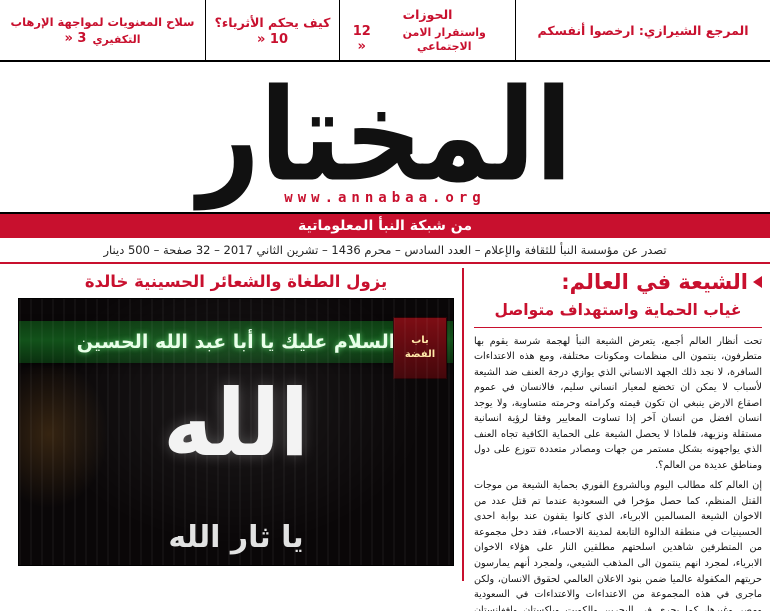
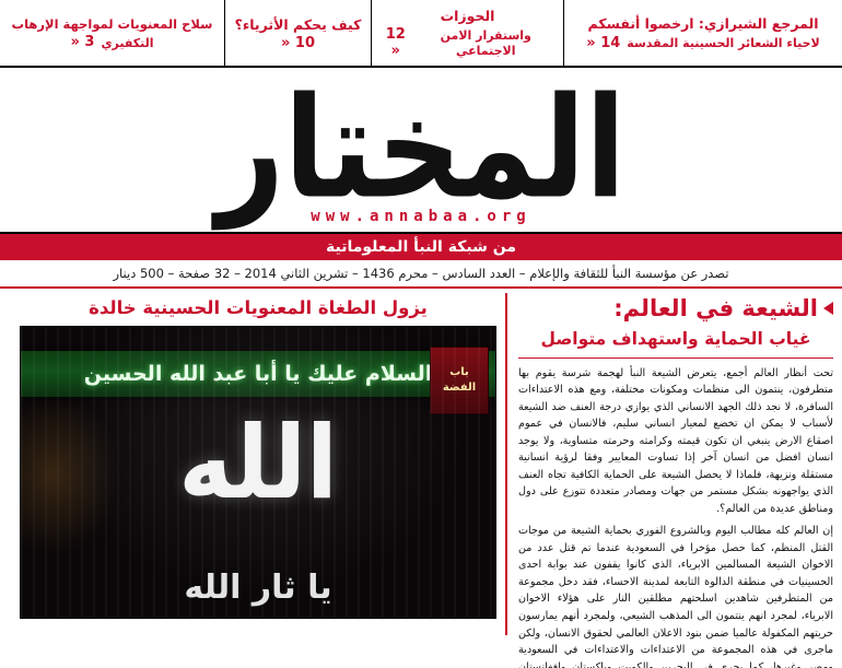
  المرجع الشيرازي: ارخصوا أنفسكم
+ لاحياء الشعائر الحسينية المقدسة
+ 14 «
  الحوزات
  واستقرار الامن الاجتماعي
  12 «
  كيف يحكم الأثرياء؟
  10 «
  سلاح المعنويات لمواجهة الإرهاب
  التكفيري
  3 «
  المختار
  www.annabaa.org
  من شبكة النبأ المعلوماتية
- تصدر عن مؤسسة النبأ للثقافة والإعلام – العدد السادس – محرم 1436 – تشرين الثاني 2017 – 32 صفحة – 500 دينار
+ تصدر عن مؤسسة النبأ للثقافة والإعلام – العدد السادس – محرم 1436 – تشرين الثاني 2014 – 32 صفحة – 500 دينار
  الشيعة في العالم:
  غياب الحماية واستهداف متواصل
  تحت أنظار العالم أجمع، يتعرض الشيعة النبأ لهجمة شرسة يقوم بها متطرفون، ينتمون الى منظمات ومكونات مختلفة، ومع هذه الاعتداءات السافرة، لا نجد ذلك الجهد الانساني الذي يوازي درجة العنف ضد الشيعة لأسباب لا يمكن ان تخضع لمعيار انساني سليم، فالانسان في عموم اصقاع الارض ينبغي ان تكون قيمته وكرامته وحرمته متساوية، ولا يوجد انسان افضل من انسان آخر إذا تساوت المعايير وفقا لرؤية انسانية مستقلة ونزيهة، فلماذا لا يحصل الشيعة على الحماية الكافية تجاه العنف الذي يواجهونه بشكل مستمر من جهات ومصادر متعددة تتوزع على دول ومناطق عديدة من العالم؟.
  إن العالم كله مطالب اليوم وبالشروع الفوري بحماية الشيعة من موجات القتل المنظم، كما حصل مؤخرا في السعودية عندما تم قتل عدد من الاخوان الشيعة المسالمين الابرياء، الذي كانوا يقفون عند بوابة احدى الحسينيات في منطقة الدالوة التابعة لمدينة الاحساء، فقد دخل مجموعة من المتطرفين شاهدين اسلحتهم مطلقين النار على هؤلاء الاخوان الابرياء، لمجرد انهم ينتمون الى المذهب الشيعي، ولمجرد أنهم يمارسون حريتهم المكفولة عالميا ضمن بنود الاعلان العالمي لحقوق الانسان، ولكن ماجرى في هذه المجموعة من الاعتداءات والاعتداءات في السعودية ومصر وغيرها كما يجري في البحرين والكويت وباكستان وافغانستان
- يزول الطغاة والشعائر الحسينية خالدة
+ يزول الطغاة المعنويات الحسينية خالدة
